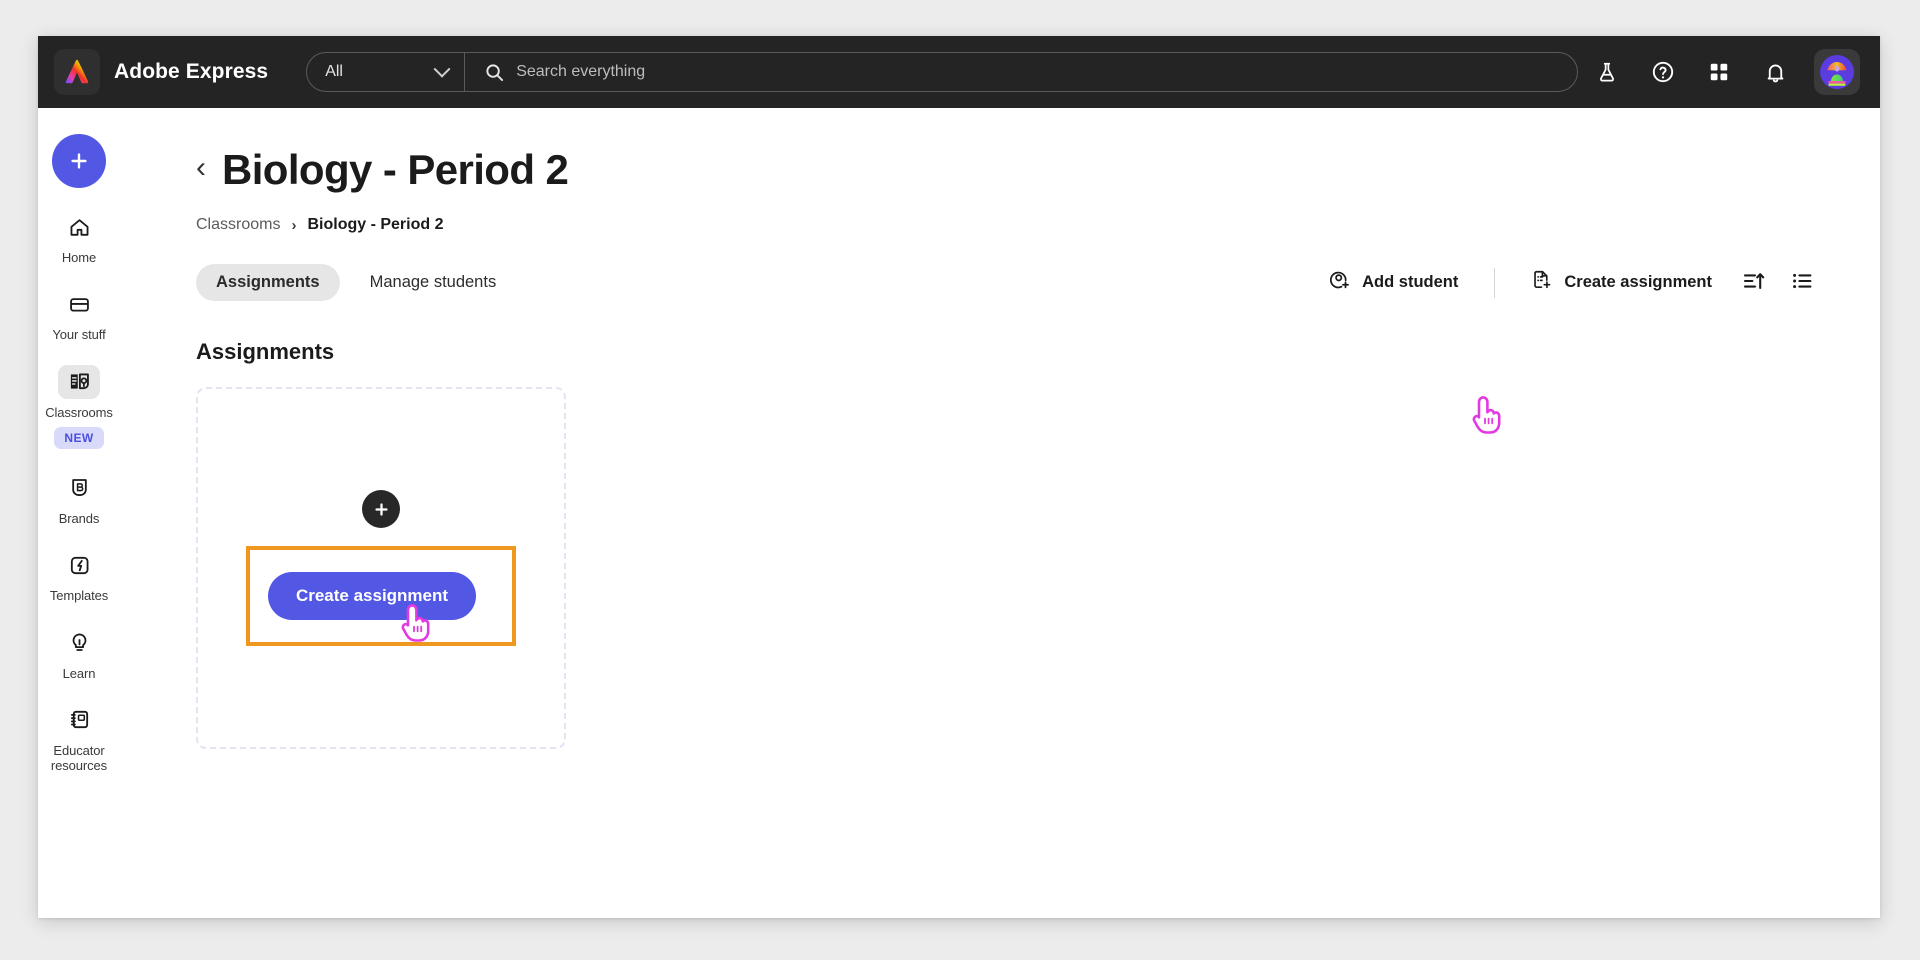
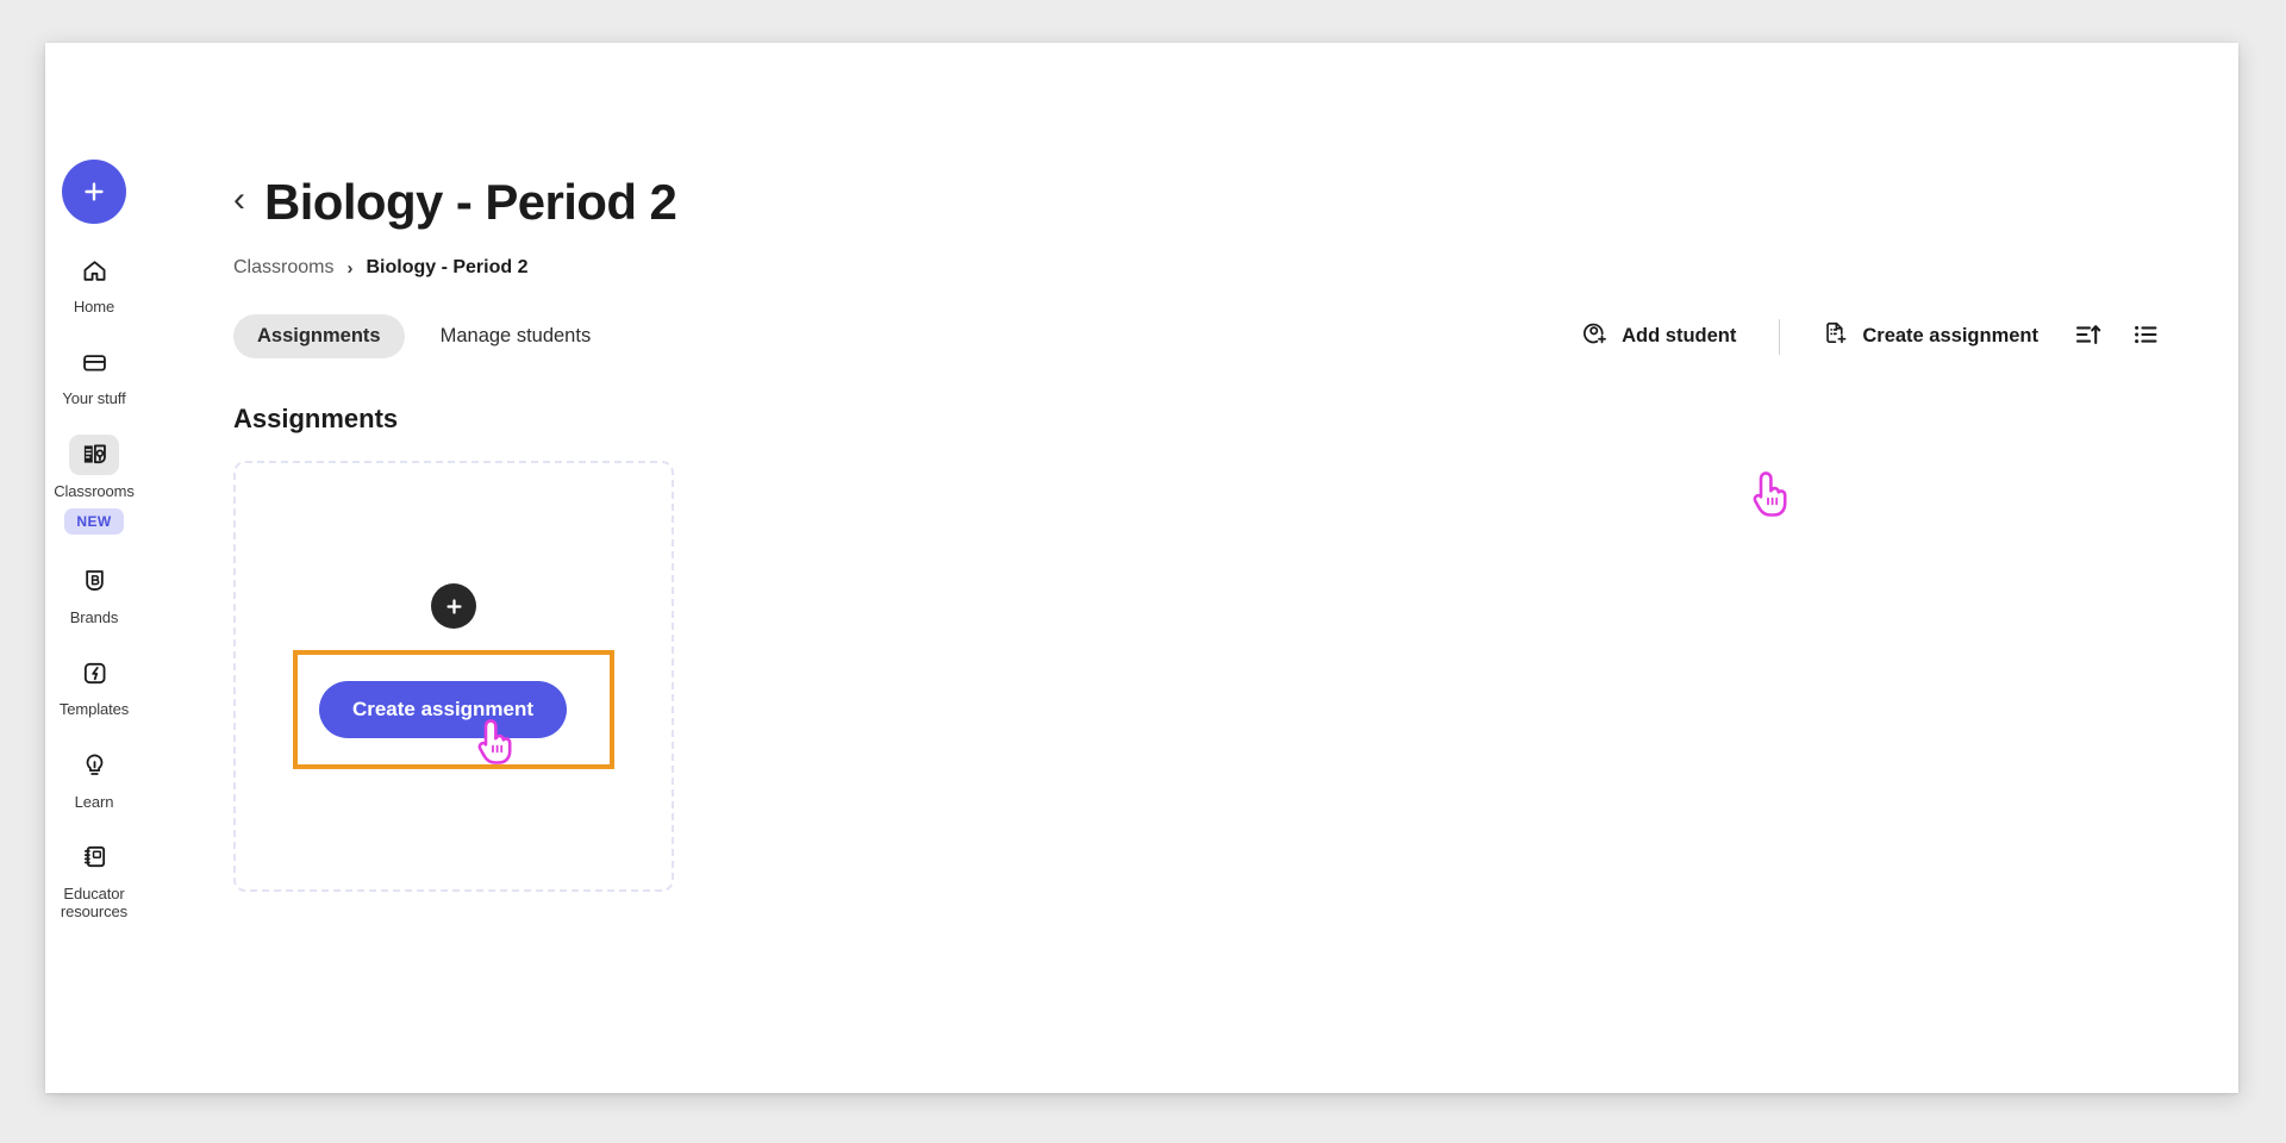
- Adobe Express
- All
- Search everything
  Home
  Your stuff
  Classrooms
  NEW
  Brands
  Templates
  Learn
  Educator resources
  ‹
  Biology - Period 2
  Classrooms
  ›
  Biology - Period 2
  Assignments
  Manage students
  Add student
  Create assignment
  Assignments
  Create assignment
